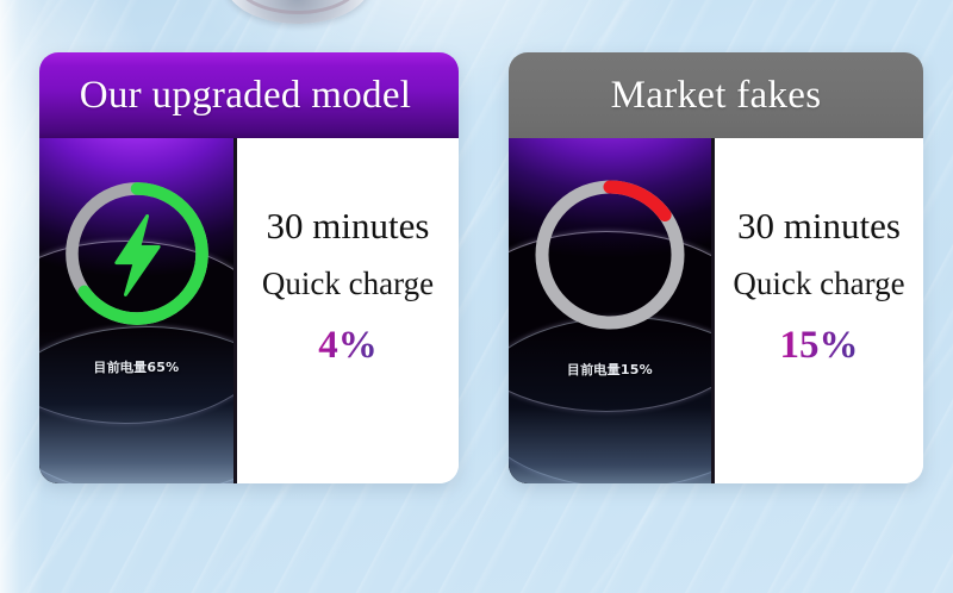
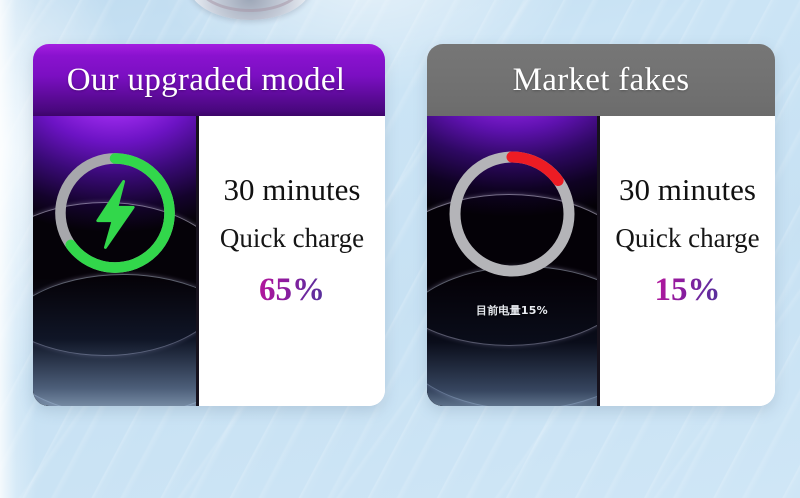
  Our upgraded model
- 目前电量65%
  30 minutes
  Quick charge
- 4%
+ 65%
  Market fakes
  目前电量15%
  30 minutes
  Quick charge
  15%
